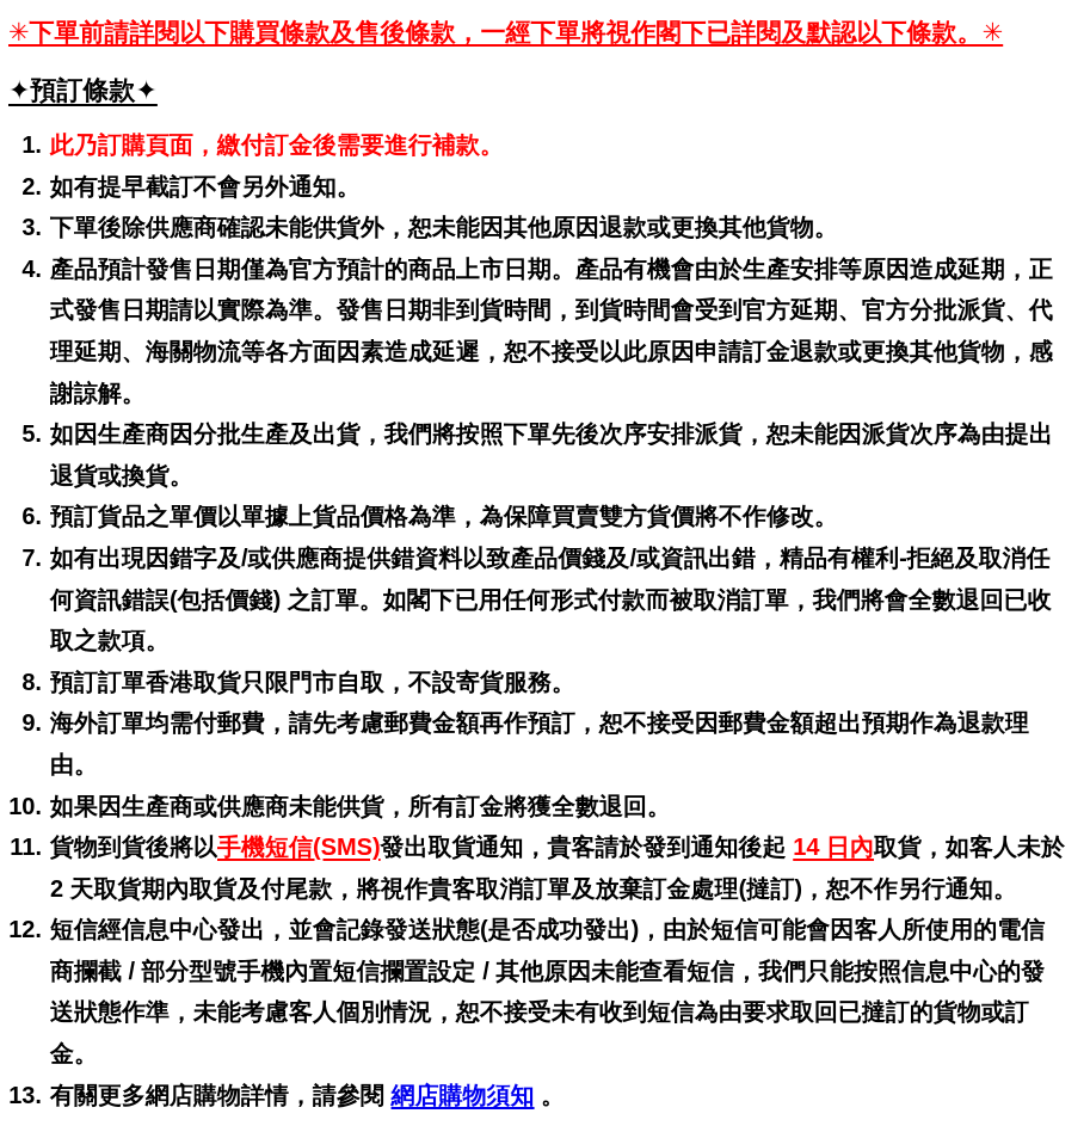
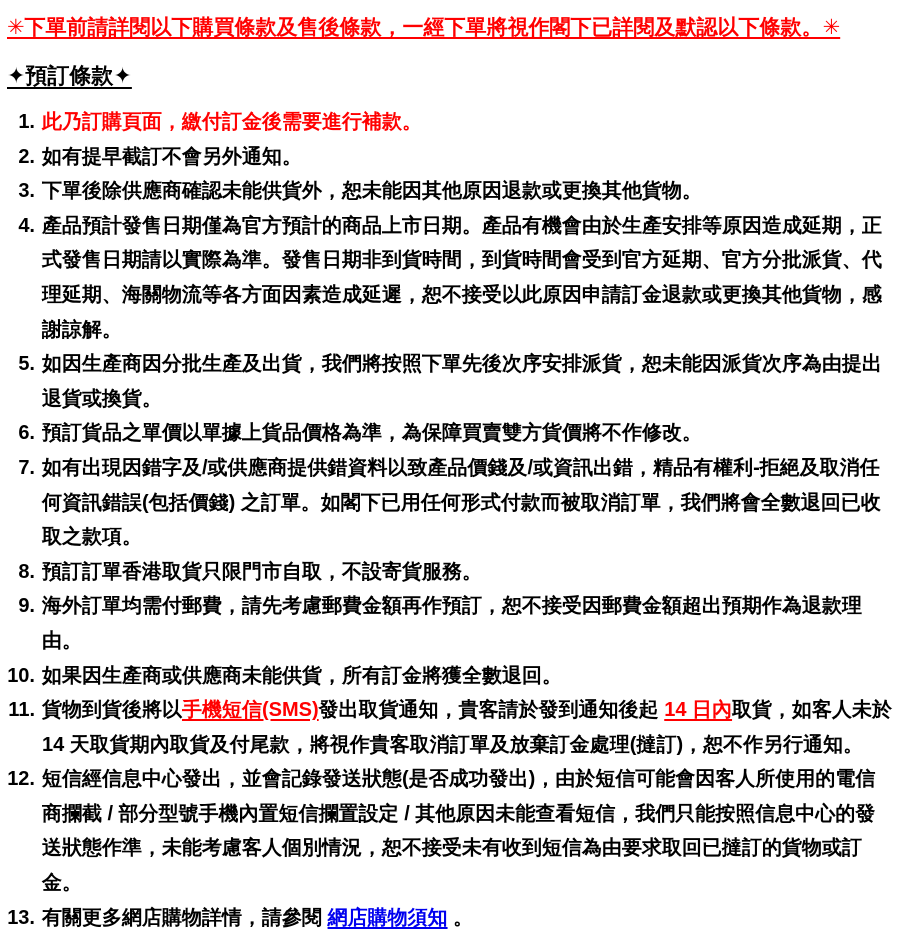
  ✳下單前請詳閱以下購買條款及售後條款，一經下單將視作閣下已詳閱及默認以下條款。✳
  ✦預訂條款✦
  1.
  此乃訂購頁面，繳付訂金後需要進行補款。
  2.
  如有提早截訂不會另外通知。
  3.
  下單後除供應商確認未能供貨外，恕未能因其他原因退款或更換其他貨物。
  4.
  產品預計發售日期僅為官方預計的商品上市日期。產品有機會由於生產安排等原因造成延期，正式發售日期請以實際為準。發售日期非到貨時間，到貨時間會受到官方延期、官方分批派貨、代理延期、海關物流等各方面因素造成延遲，恕不接受以此原因申請訂金退款或更換其他貨物，感謝諒解。
  5.
  如因生產商因分批生產及出貨，我們將按照下單先後次序安排派貨，恕未能因派貨次序為由提出退貨或換貨。
  6.
  預訂貨品之單價以單據上貨品價格為準，為保障買賣雙方貨價將不作修改。
  7.
  如有出現因錯字及/或供應商提供錯資料以致產品價錢及/或資訊出錯，精品有權利-拒絕及取消任何資訊錯誤(包括價錢) 之訂單。如閣下已用任何形式付款而被取消訂單，我們將會全數退回已收取之款項。
  8.
  預訂訂單香港取貨只限門市自取，不設寄貨服務。
  9.
  海外訂單均需付郵費，請先考慮郵費金額再作預訂，恕不接受因郵費金額超出預期作為退款理由。
  10.
  如果因生產商或供應商未能供貨，所有訂金將獲全數退回。
  11.
- 貨物到貨後將以手機短信(SMS)發出取貨通知，貴客請於發到通知後起 14 日內取貨，如客人未於 2 天取貨期內取貨及付尾款，將視作貴客取消訂單及放棄訂金處理(撻訂)，恕不作另行通知。
+ 貨物到貨後將以手機短信(SMS)發出取貨通知，貴客請於發到通知後起 14 日內取貨，如客人未於 14 天取貨期內取貨及付尾款，將視作貴客取消訂單及放棄訂金處理(撻訂)，恕不作另行通知。
  12.
  短信經信息中心發出，並會記錄發送狀態(是否成功發出)，由於短信可能會因客人所使用的電信商攔截 / 部分型號手機內置短信攔置設定 / 其他原因未能查看短信，我們只能按照信息中心的發送狀態作準，未能考慮客人個別情況，恕不接受未有收到短信為由要求取回已撻訂的貨物或訂金。
  13.
  有關更多網店購物詳情，請參閱 網店購物須知 。
